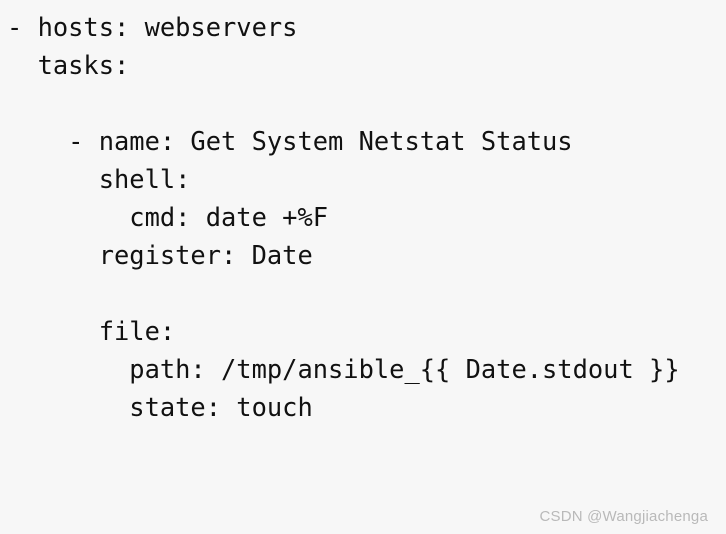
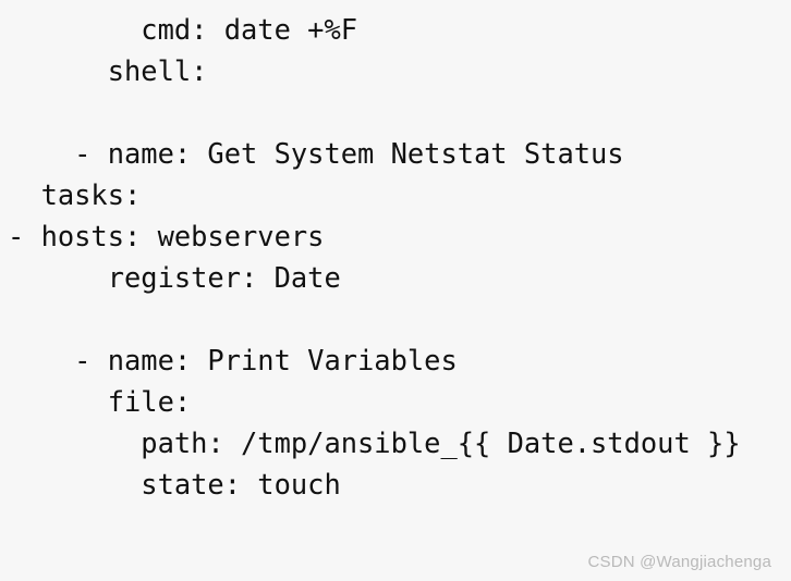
- - hosts: webservers
+ cmd: date +%F
- tasks:
+ shell:
  - name: Get System Netstat Status
- shell:
+ tasks:
- cmd: date +%F
+ - hosts: webservers
  register: Date
+ - name: Print Variables
  file:
  path: /tmp/ansible_{{ Date.stdout }}
  state: touch
  CSDN @Wangjiachenga
